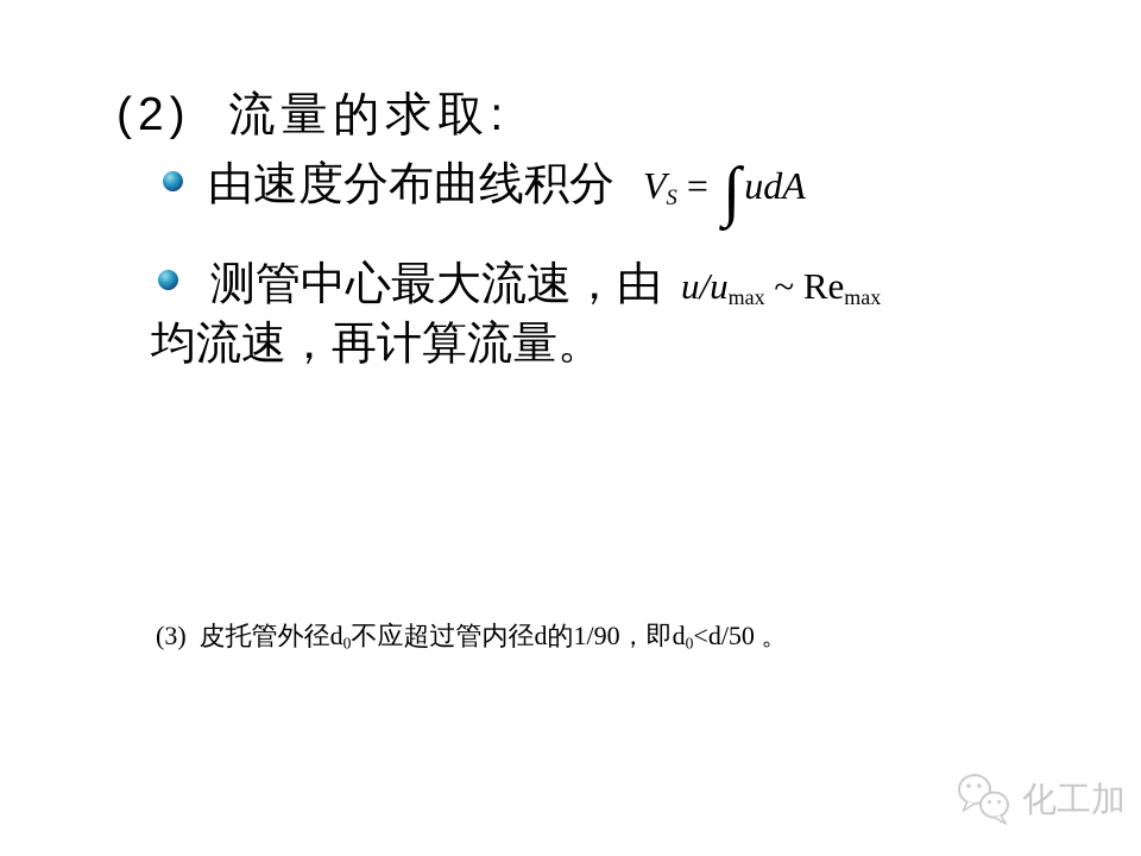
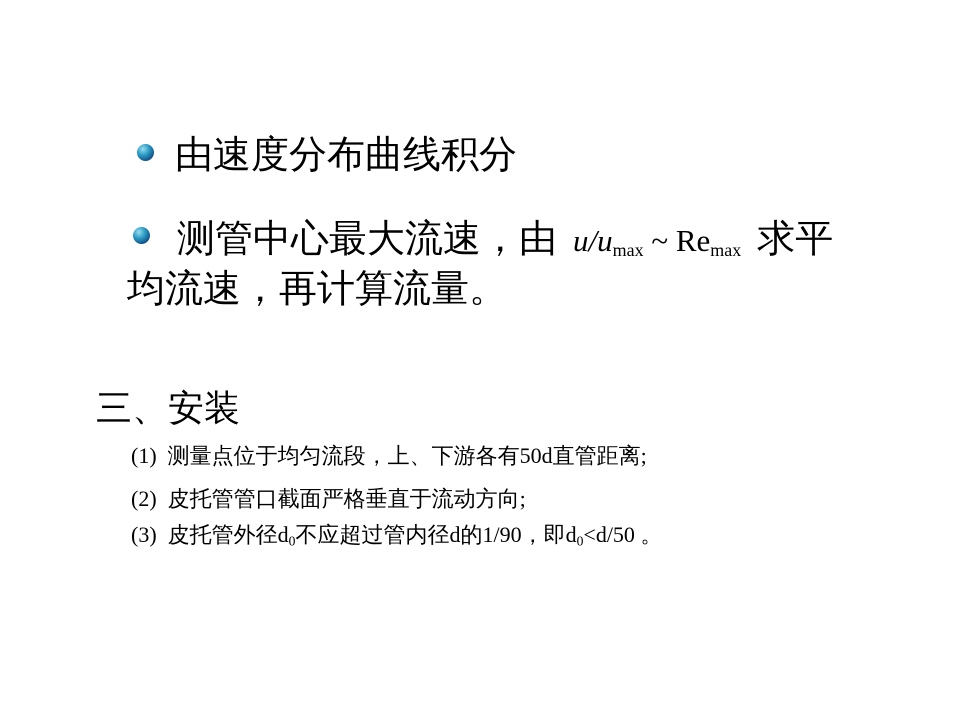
- (2) 流量的求取:
  由速度分布曲线积分
- VS = ∫udA
  测管中心最大流速，由
  u/umax ~ Remax
+ 求平
  均流速，再计算流量。
+ 三、安装
+ (1) 测量点位于均匀流段，上、下游各有50d直管距离;
+ (2) 皮托管管口截面严格垂直于流动方向;
  (3) 皮托管外径d0不应超过管内径d的1/90，即d0<d/50 。
- 化工加
